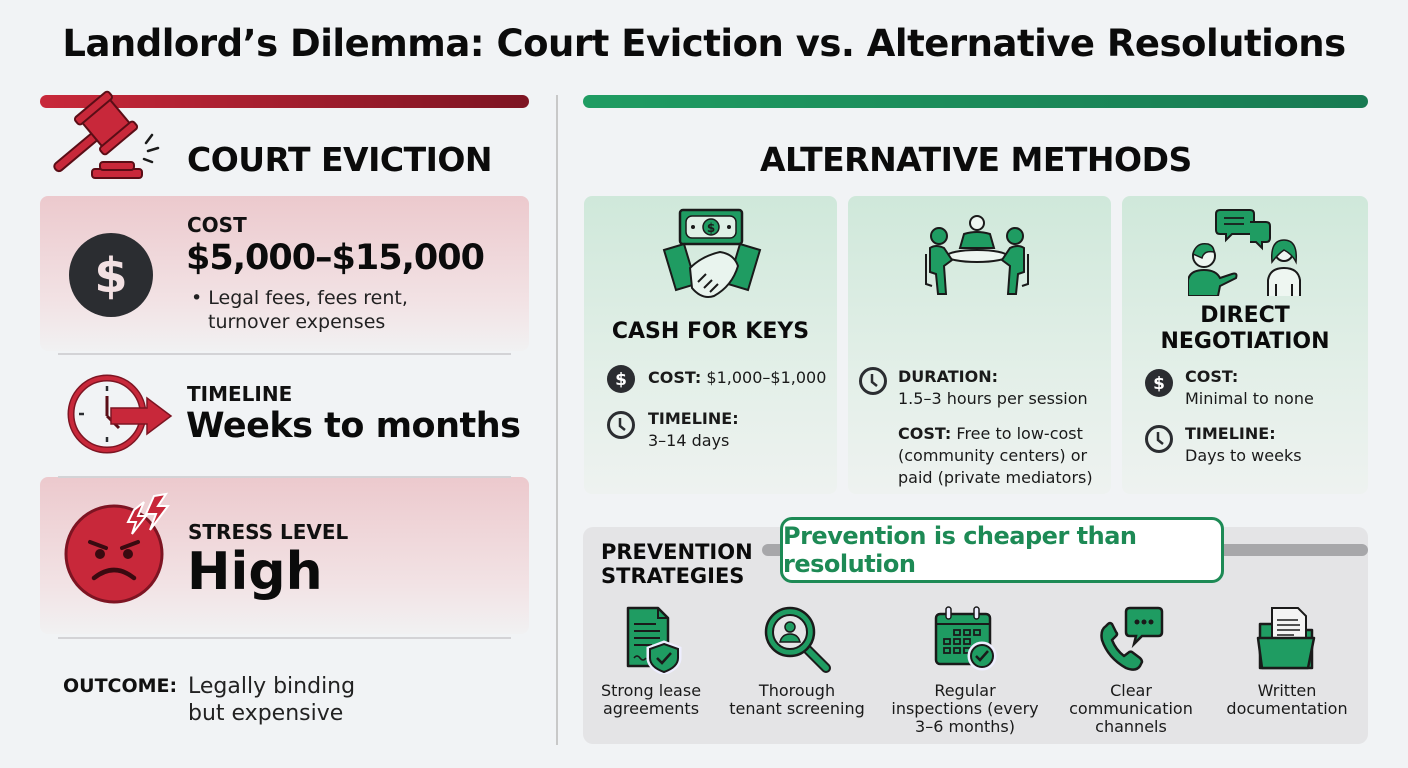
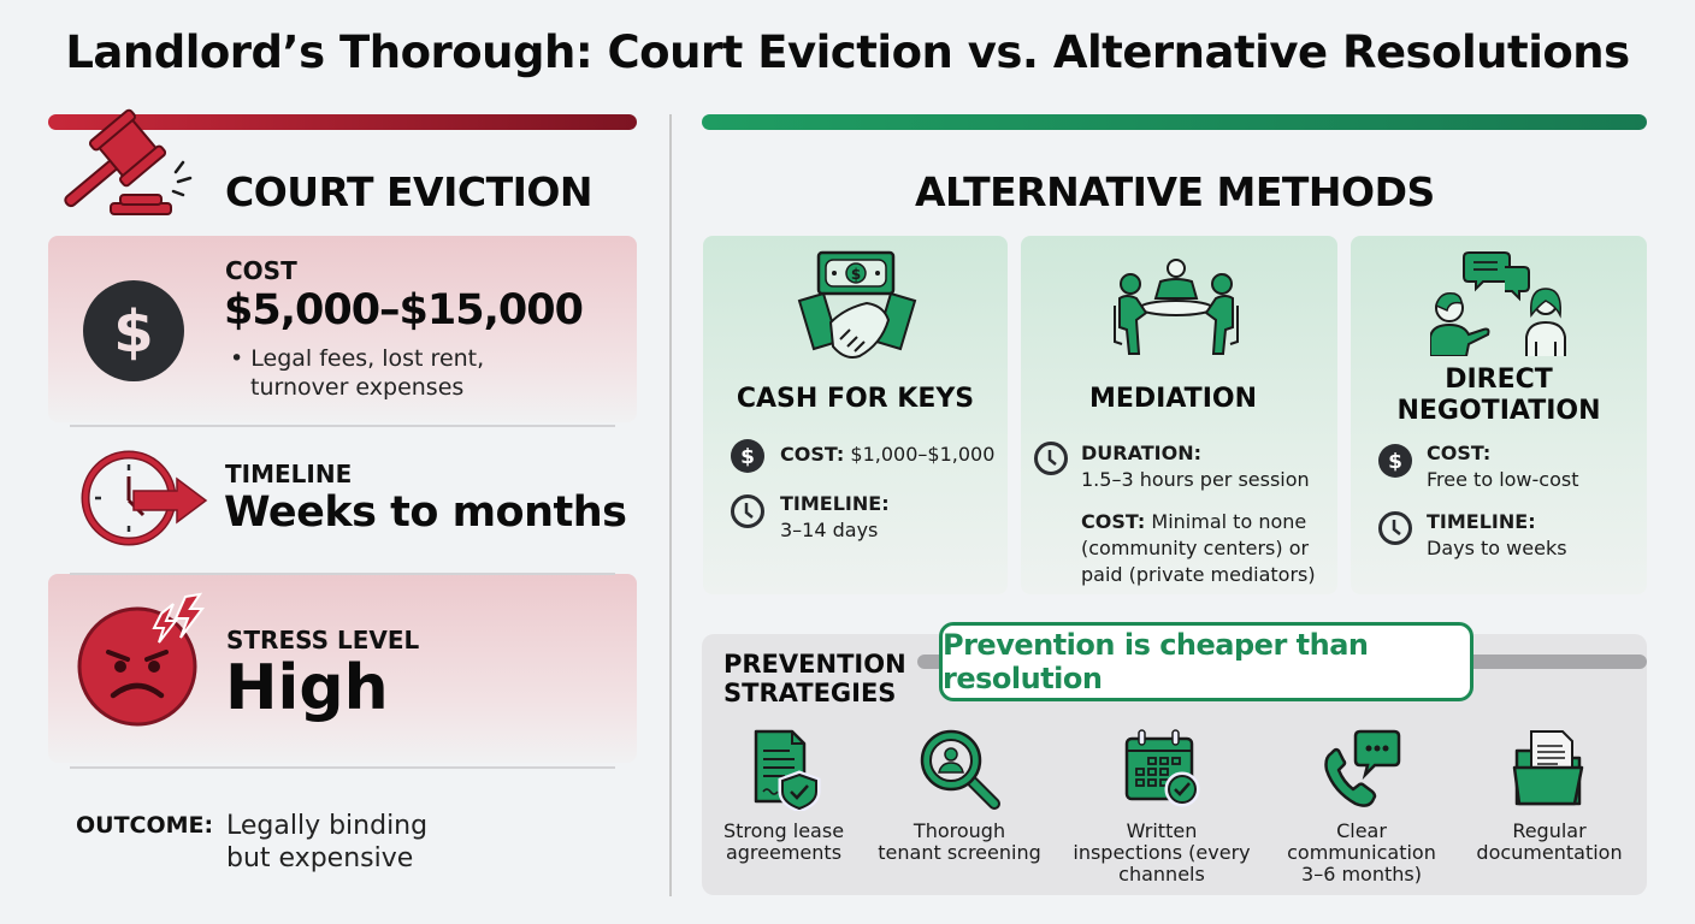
- Landlord’s Dilemma: Court Eviction vs. Alternative Resolutions
+ Landlord’s Thorough: Court Eviction vs. Alternative Resolutions
  COURT EVICTION
  $
  COST
  $5,000–$15,000
- • Legal fees, fees rent,
+ • Legal fees, lost rent,
  turnover expenses
  TIMELINE
  Weeks to months
  STRESS LEVEL
  High
  OUTCOME:
  Legally binding
  but expensive
  ALTERNATIVE METHODS
  $
  CASH FOR KEYS
  $
  COST: $1,000–$1,000
  TIMELINE:
  3–14 days
+ MEDIATION
  DURATION:
  1.5–3 hours per session
- COST: Free to low-cost
+ COST: Minimal to none
  (community centers) or
  paid (private mediators)
  DIRECT
  NEGOTIATION
  $
  COST:
- Minimal to none
+ Free to low-cost
  TIMELINE:
  Days to weeks
  PREVENTION
  STRATEGIES
  Prevention is cheaper than resolution
  Strong lease
  agreements
  Thorough
  tenant screening
- Regular
+ Written
  inspections (every
- 3–6 months)
+ channels
  Clear
  communication
- channels
+ 3–6 months)
- Written
+ Regular
  documentation
